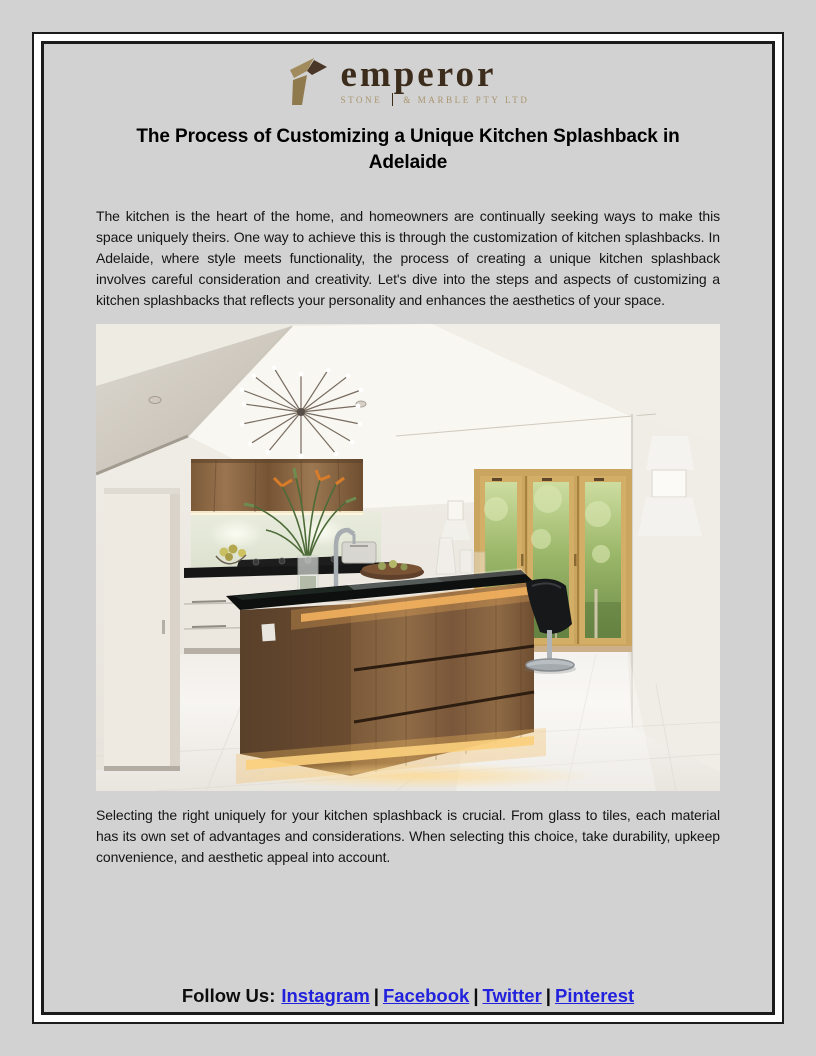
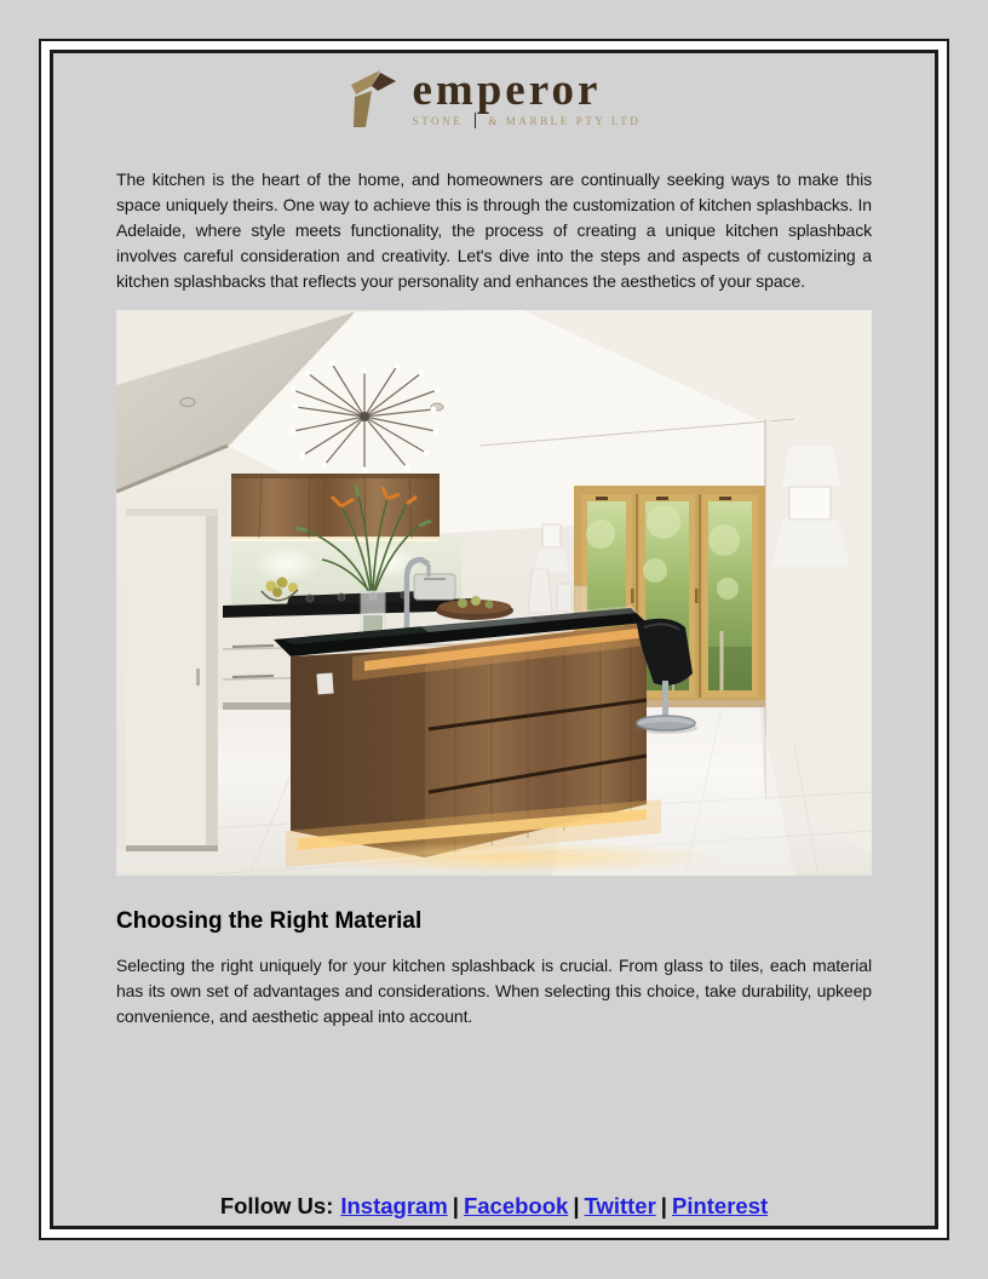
  emperor
  STONE
  & MARBLE PTY LTD
- The Process of Customizing a Unique Kitchen Splashback in Adelaide
  The kitchen is the heart of the home, and homeowners are continually seeking ways to make this space uniquely theirs. One way to achieve this is through the customization of kitchen splashbacks. In Adelaide, where style meets functionality, the process of creating a unique kitchen splashback involves careful consideration and creativity. Let's dive into the steps and aspects of customizing a kitchen splashbacks that reflects your personality and enhances the aesthetics of your space.
+ Choosing the Right Material
  Selecting the right uniquely for your kitchen splashback is crucial. From glass to tiles, each material has its own set of advantages and considerations. When selecting this choice, take durability, upkeep convenience, and aesthetic appeal into account.
  Follow Us: Instagram | Facebook | Twitter | Pinterest
